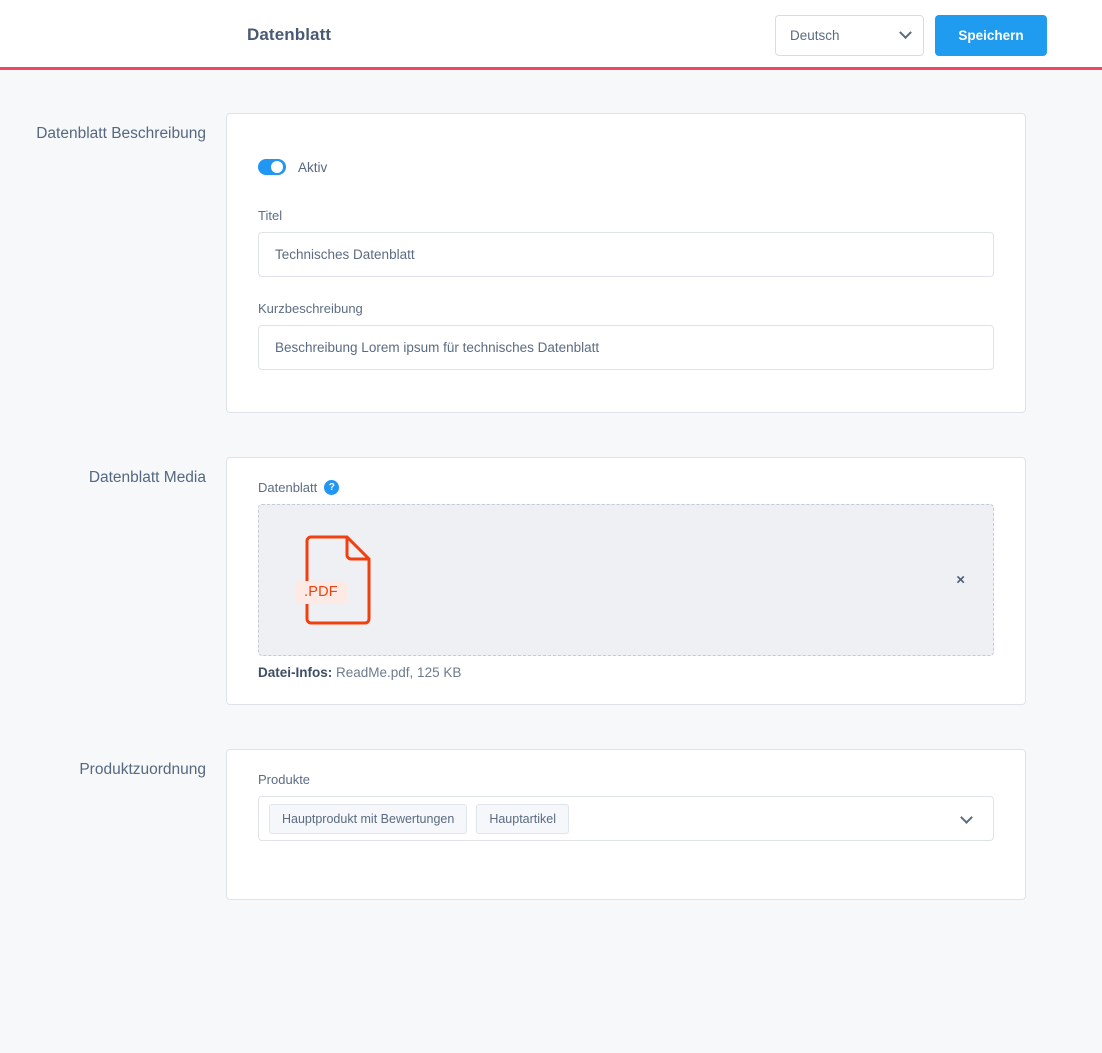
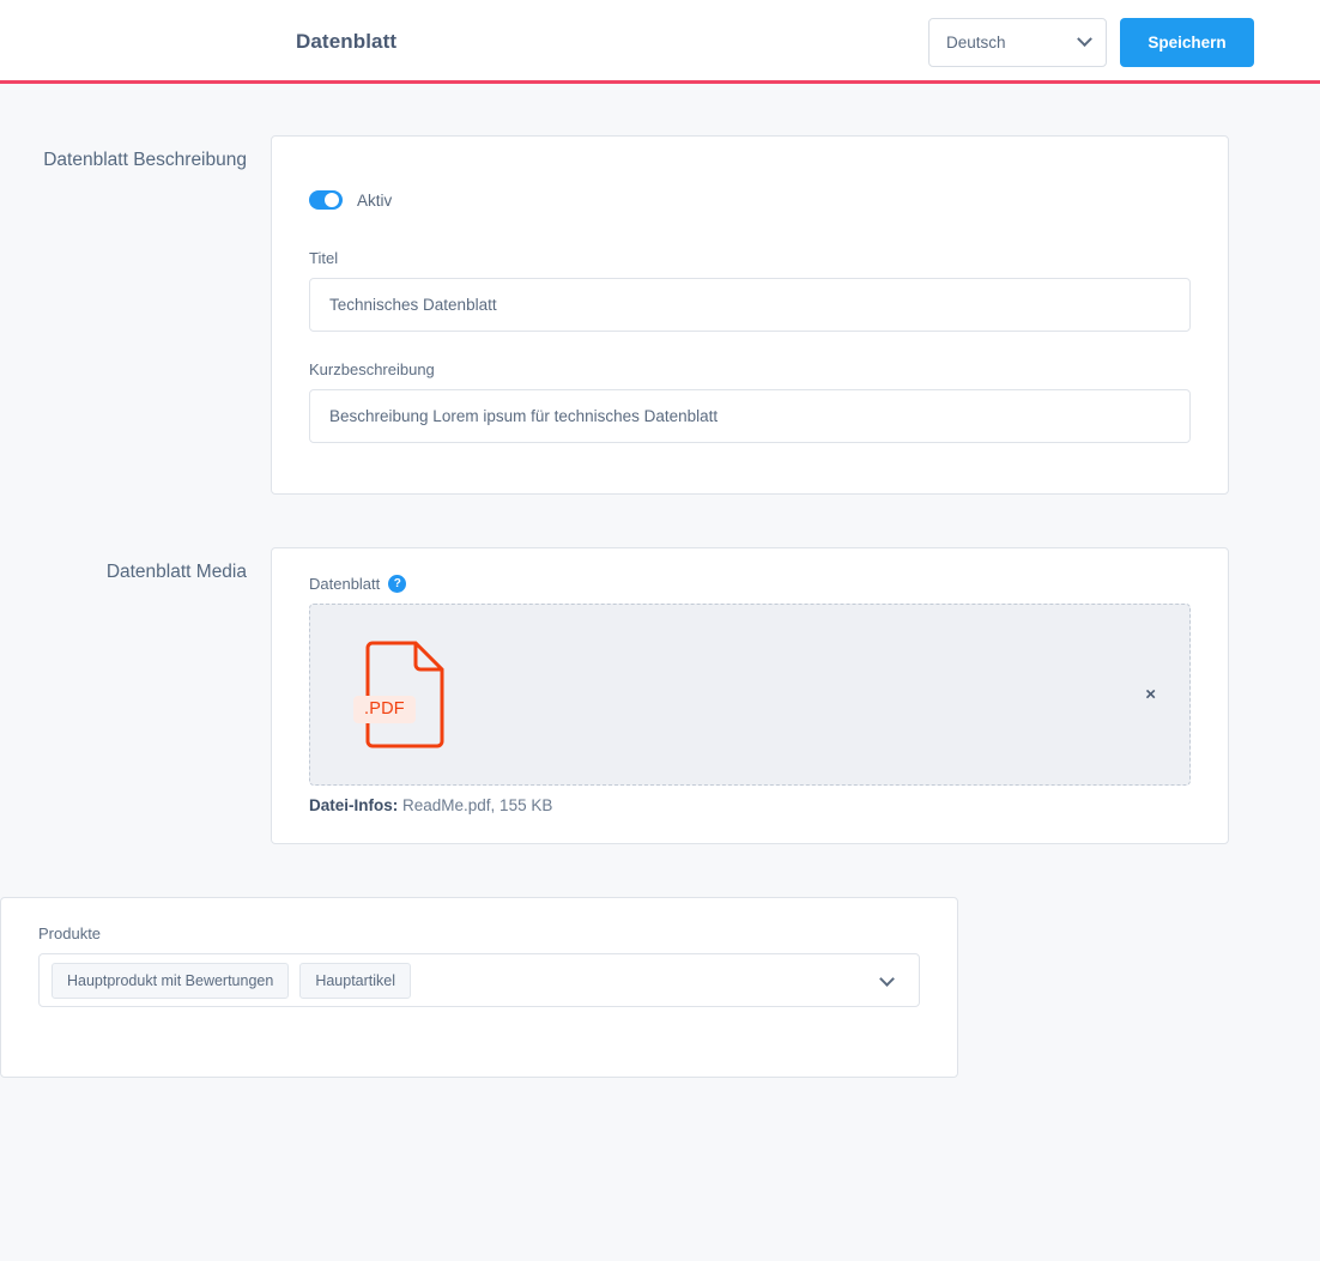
  Datenblatt
  Deutsch
  Speichern
  Datenblatt Beschreibung
  Aktiv
  Titel
  Technisches Datenblatt
  Kurzbeschreibung
  Beschreibung Lorem ipsum für technisches Datenblatt
  Datenblatt Media
  Datenblatt
  ?
  .PDF
  ×
- Datei-Infos: ReadMe.pdf, 125 KB
+ Datei-Infos: ReadMe.pdf, 155 KB
- Produktzuordnung
  Produkte
  Hauptprodukt mit Bewertungen
  Hauptartikel
